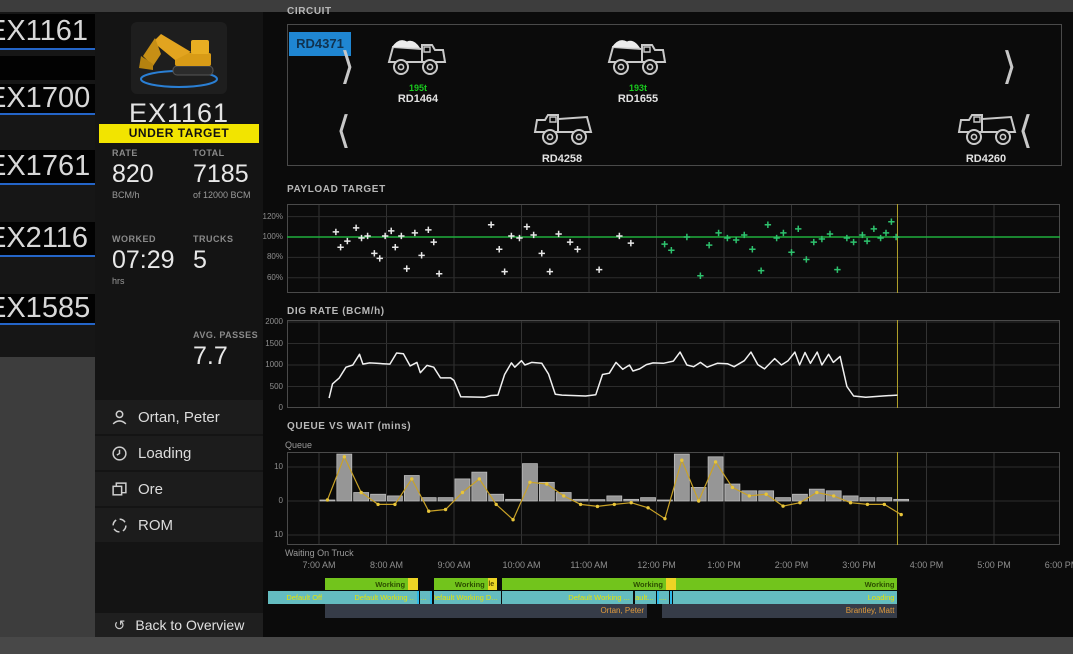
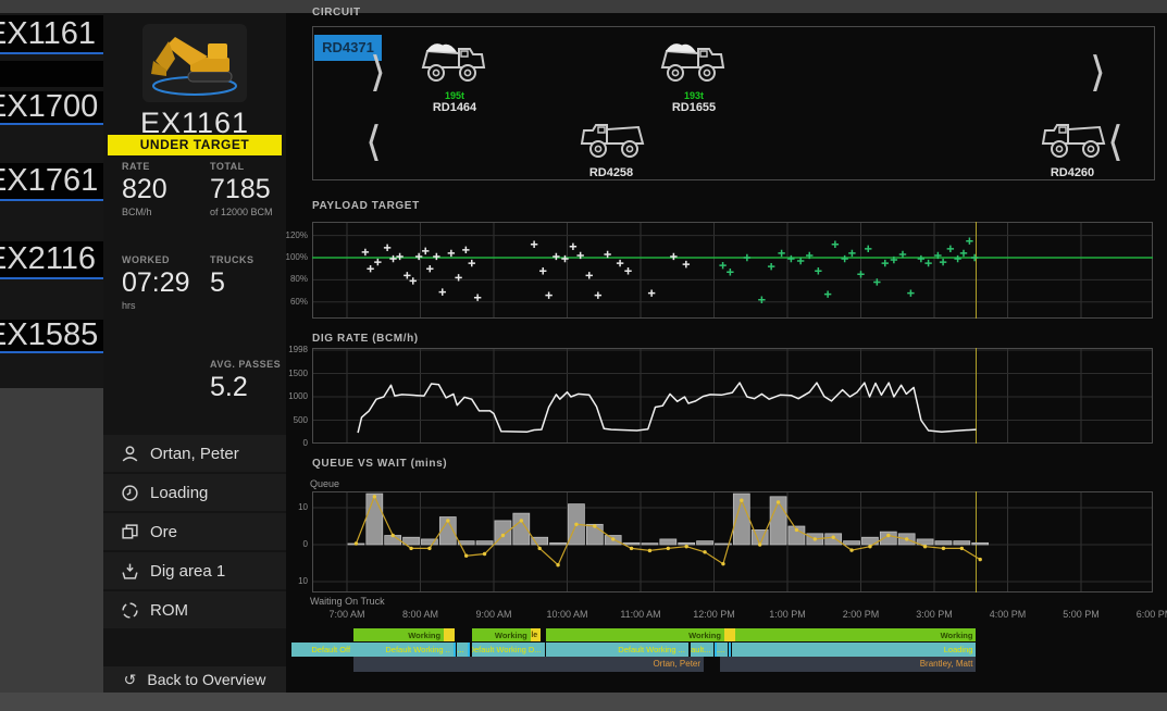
  X1161
  X1700
  X1761
  X2116
  X1585
  EX1161
  UNDER TARGET
  RATE
  820
  BCM/h
  TOTAL
  7185
  of 12000 BCM
  WORKED
  07:29
  hrs
  TRUCKS
  5
  AVG. PASSES
- 7.7
+ 5.2
  Ortan, Peter
  Loading
  Ore
+ Dig area 1
  ROM
  ↺
  Back to Overview
  CIRCUIT
  RD4371
  ⟩
  ⟩
  ⟨
  ⟨
  195t
  RD1464
  193t
  RD1655
  RD4258
  RD4260
  PAYLOAD TARGET
  DIG RATE (BCM/h)
  QUEUE VS WAIT (mins)
  Queue
  Waiting On Truck
  120%
  100%
  80%
  60%
- 2000
+ 1998
  1500
  1000
  500
  0
  10
  0
  10
  7:00 AM
  8:00 AM
  9:00 AM
  10:00 AM
  11:00 AM
  12:00 PM
  1:00 PM
  2:00 PM
  3:00 PM
  4:00 PM
  5:00 PM
  6:00 P
  Working
  Working
  Working
  Working
  Default Off
  Default Working ..
  ...
  Default Working D...
  Default Working ...
  fault...
  ...
  Loading
  Ortan, Peter
  Brantley, Matt
